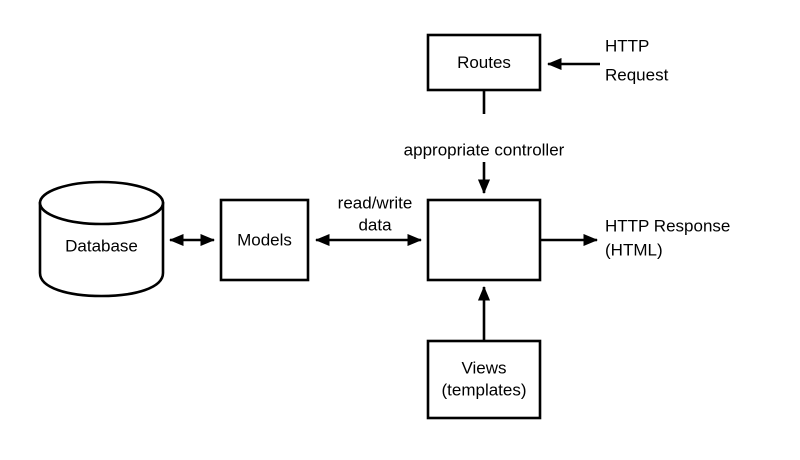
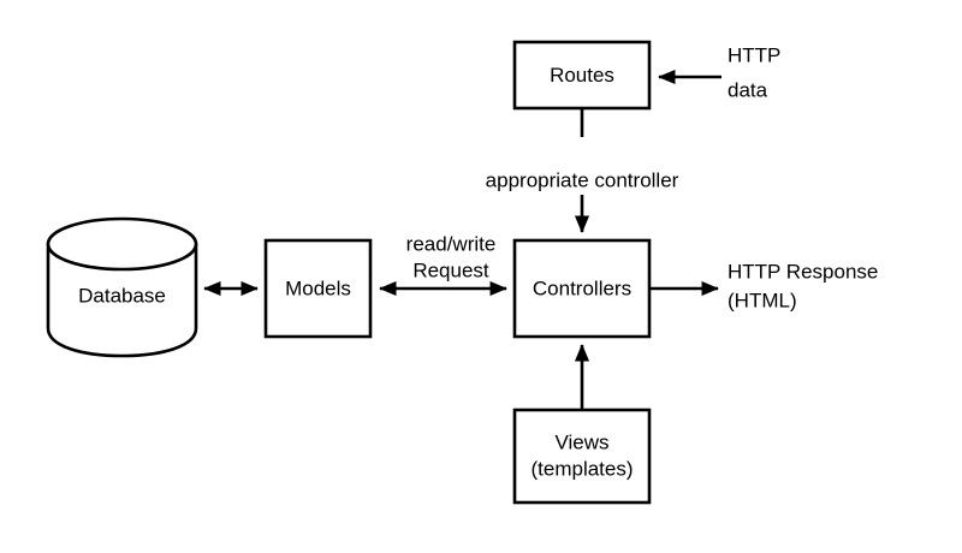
  Database
  Models
+ Controllers
  Routes
  Views
  (templates)
  HTTP
- Request
+ data
  appropriate controller
  read/write
- data
+ Request
  HTTP Response
  (HTML)
